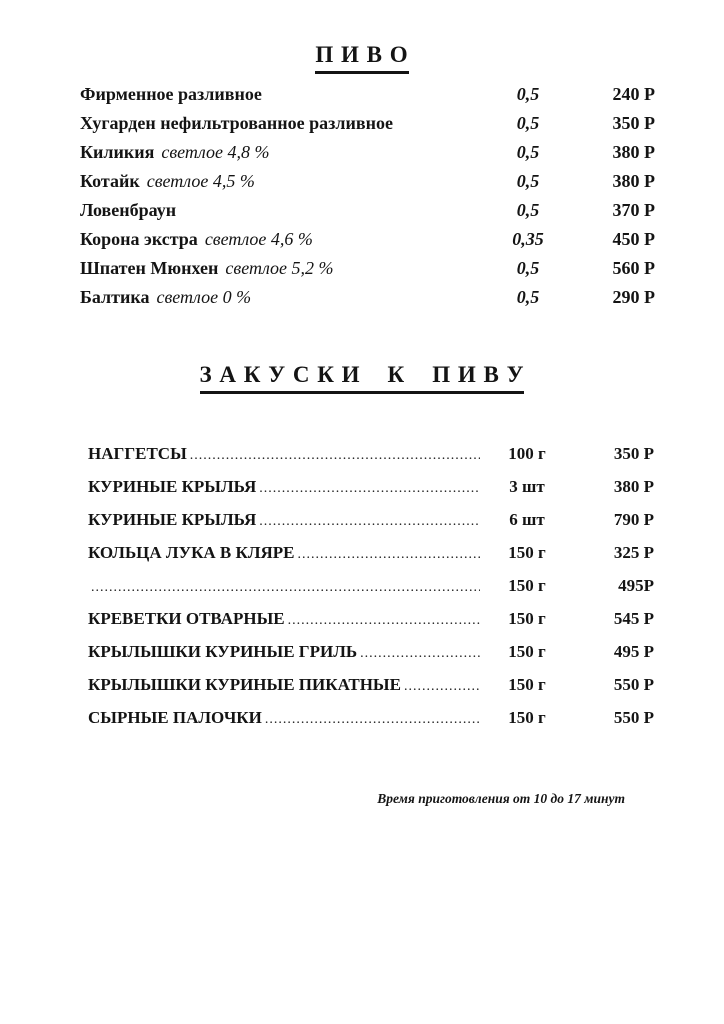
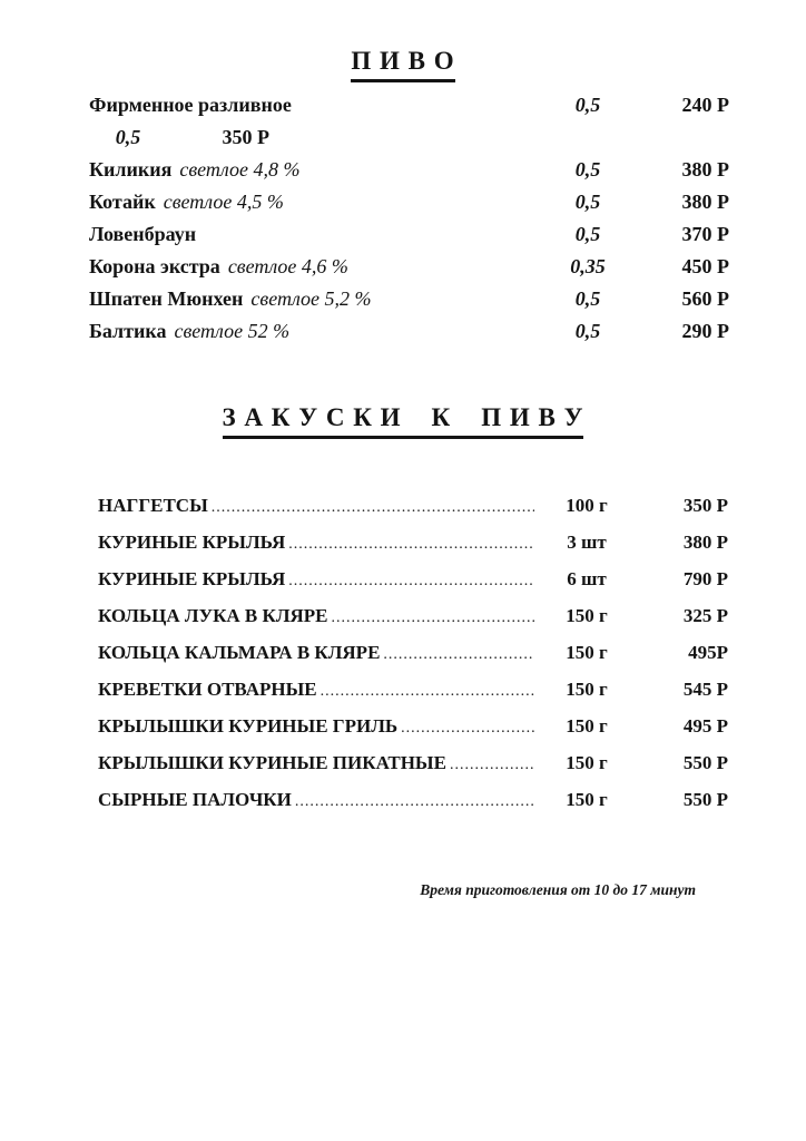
  П И В О
  Фирменное разливное
  0,5
  240 Р
- Хугарден нефильтрованное разливное
  0,5
  350 Р
  Киликия светлое 4,8 %
  0,5
  380 Р
  Котайк светлое 4,5 %
  0,5
  380 Р
  Ловенбраун
  0,5
  370 Р
  Корона экстра светлое 4,6 %
  0,35
  450 Р
  Шпатен Мюнхен светлое 5,2 %
  0,5
  560 Р
- Балтика светлое 0 %
+ Балтика светлое 52 %
  0,5
  290 Р
  З А К У С К И К П И В У
  НАГГЕТСЫ
  100 г
  350 Р
  КУРИНЫЕ КРЫЛЬЯ
  3 шт
  380 Р
  КУРИНЫЕ КРЫЛЬЯ
  6 шт
  790 Р
  КОЛЬЦА ЛУКА В КЛЯРЕ
  150 г
  325 Р
+ КОЛЬЦА КАЛЬМАРА В КЛЯРЕ
  150 г
  495Р
  КРЕВЕТКИ ОТВАРНЫЕ
  150 г
  545 Р
  КРЫЛЫШКИ КУРИНЫЕ ГРИЛЬ
  150 г
  495 Р
  КРЫЛЫШКИ КУРИНЫЕ ПИКАТНЫЕ
  150 г
  550 Р
  СЫРНЫЕ ПАЛОЧКИ
  150 г
  550 Р
  Время приготовления от 10 до 17 минут
